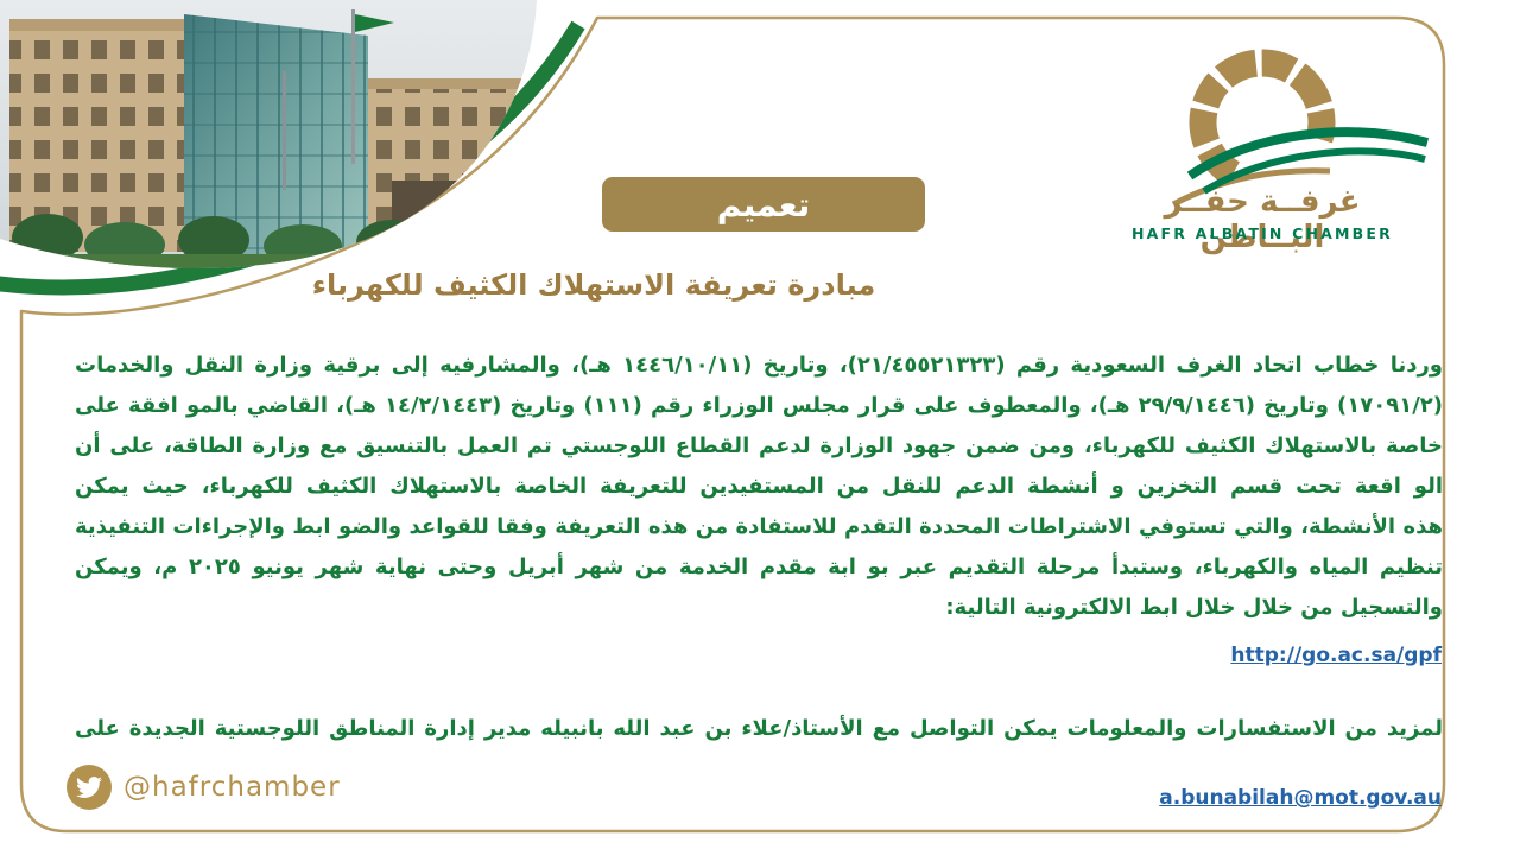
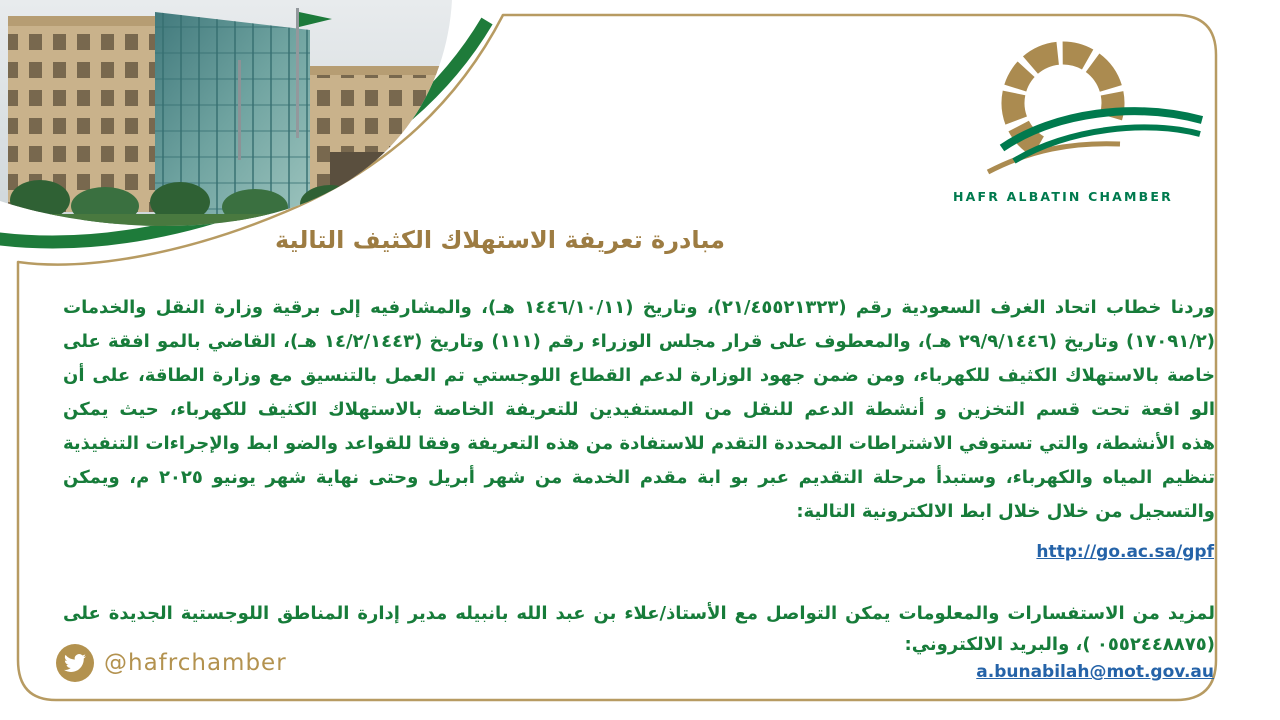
- غرفــة حفــر البــاطن
  HAFR ALBATIN CHAMBER
- تعميم
- مبادرة تعريفة الاستهلاك الكثيف للكهرباء
+ مبادرة تعريفة الاستهلاك الكثيف التالية
  وردنا خطاب اتحاد الغرف السعودية رقم (٢١/٤٥٥٢١٣٢٣)، وتاريخ (١٤٤٦/١٠/١١ هـ)، والمشارفيه إلى برقية وزارة النقل والخدمات
  (١٧٠٩١/٢) وتاريخ (٢٩/٩/١٤٤٦ هـ)، والمعطوف على قرار مجلس الوزراء رقم (١١١) وتاريخ (١٤/٢/١٤٤٣ هـ)، القاضي بالمو افقة على
  خاصة بالاستهلاك الكثيف للكهرباء، ومن ضمن جهود الوزارة لدعم القطاع اللوجستي تم العمل بالتنسيق مع وزارة الطاقة، على أن
  الو اقعة تحت قسم التخزين و أنشطة الدعم للنقل من المستفيدين للتعريفة الخاصة بالاستهلاك الكثيف للكهرباء، حيث يمكن
  هذه الأنشطة، والتي تستوفي الاشتراطات المحددة التقدم للاستفادة من هذه التعريفة وفقا للقواعد والضو ابط والإجراءات التنفيذية
  تنظيم المياه والكهرباء، وستبدأ مرحلة التقديم عبر بو ابة مقدم الخدمة من شهر أبريل وحتى نهاية شهر يونيو ٢٠٢٥ م، ويمكن
  والتسجيل من خلال خلال ابط الالكترونية التالية:
  http://go.ac.sa/gpf
  لمزيد من الاستفسارات والمعلومات يمكن التواصل مع الأستاذ/علاء بن عبد الله بانبيله مدير إدارة المناطق اللوجستية الجديدة على
+ (٠٥٥٢٤٤٨٨٧٥ )، والبريد الالكتروني:
  a.bunabilah@mot.gov.au
  @hafrchamber
